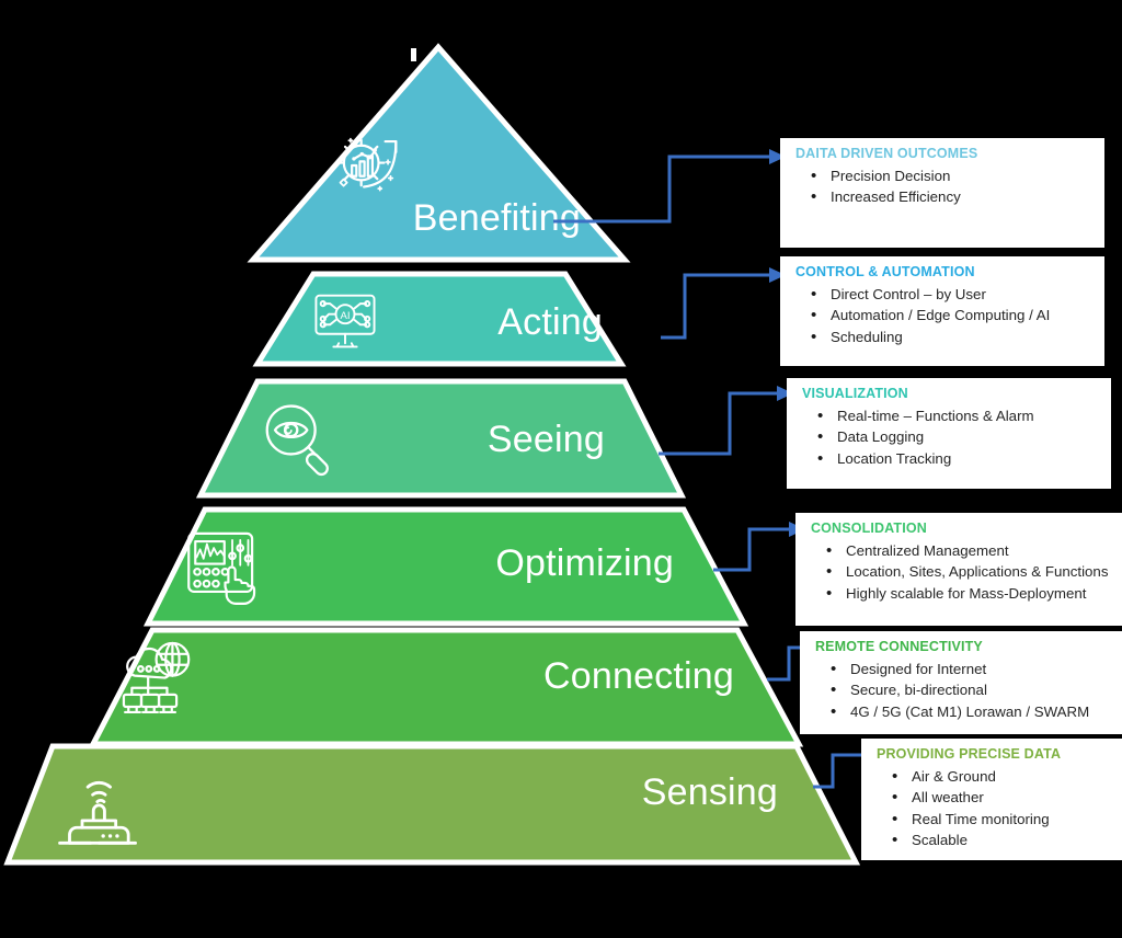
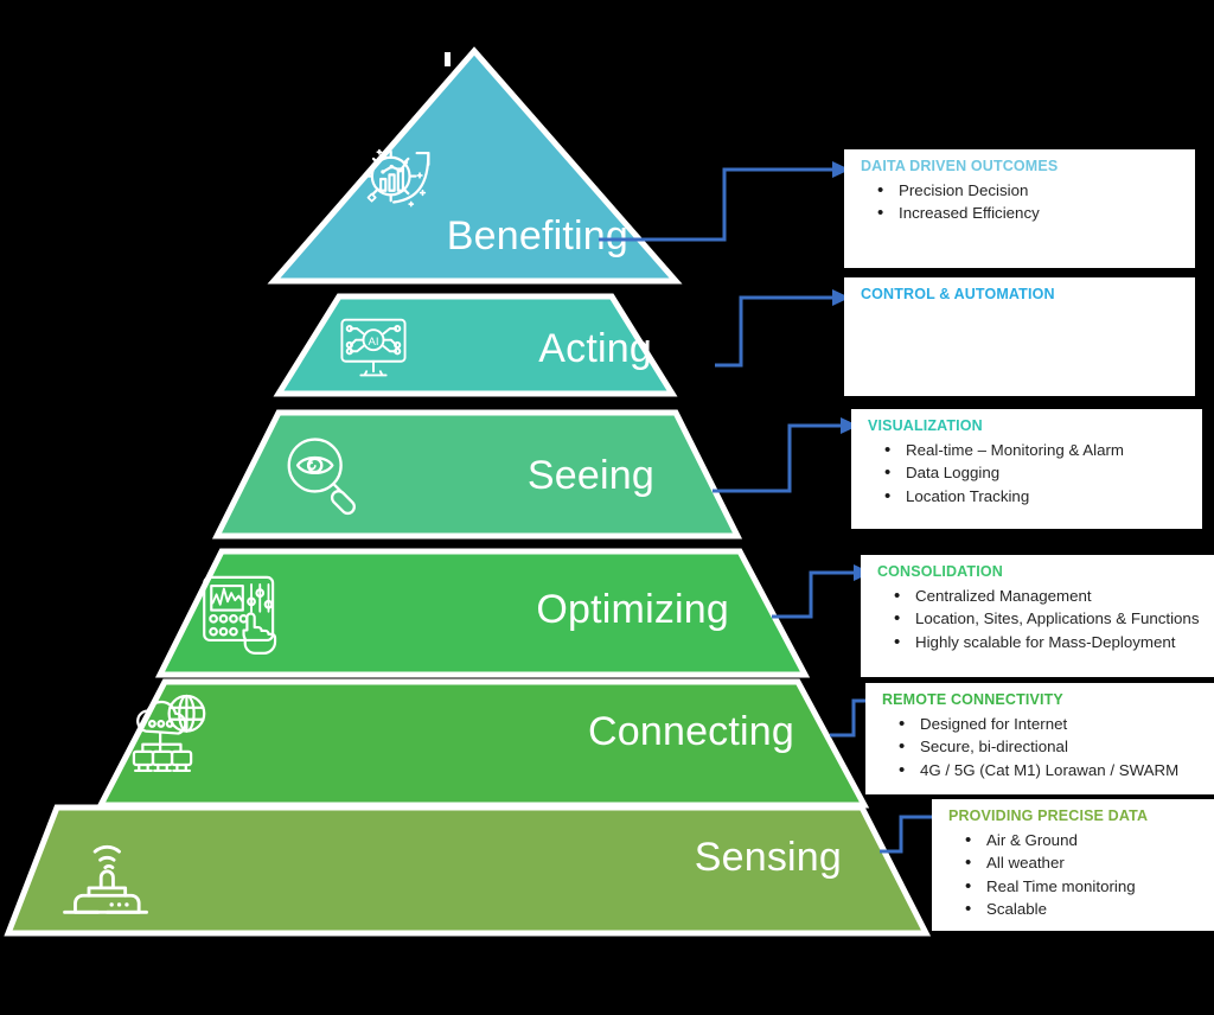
  Benefiting
  AI
  Acting
  Seeing
  Optimizing
  Connecting
  Sensing
  DAITA DRIVEN OUTCOMES
  Precision Decision
  Increased Efficiency
  CONTROL & AUTOMATION
- Direct Control – by User
- Automation / Edge Computing / AI
- Scheduling
  VISUALIZATION
- Real-time – Functions & Alarm
+ Real-time – Monitoring & Alarm
  Data Logging
  Location Tracking
  CONSOLIDATION
  Centralized Management
  Location, Sites, Applications & Functions
  Highly scalable for Mass-Deployment
  REMOTE CONNECTIVITY
  Designed for Internet
  Secure, bi-directional
  4G / 5G (Cat M1) Lorawan / SWARM
  PROVIDING PRECISE DATA
  Air & Ground
  All weather
  Real Time monitoring
  Scalable
